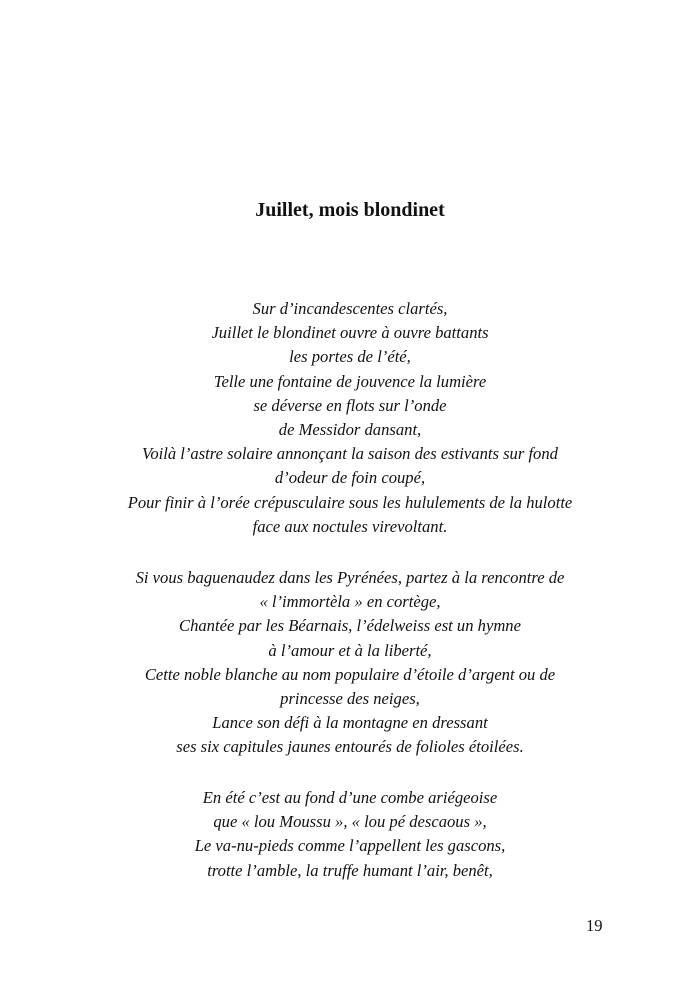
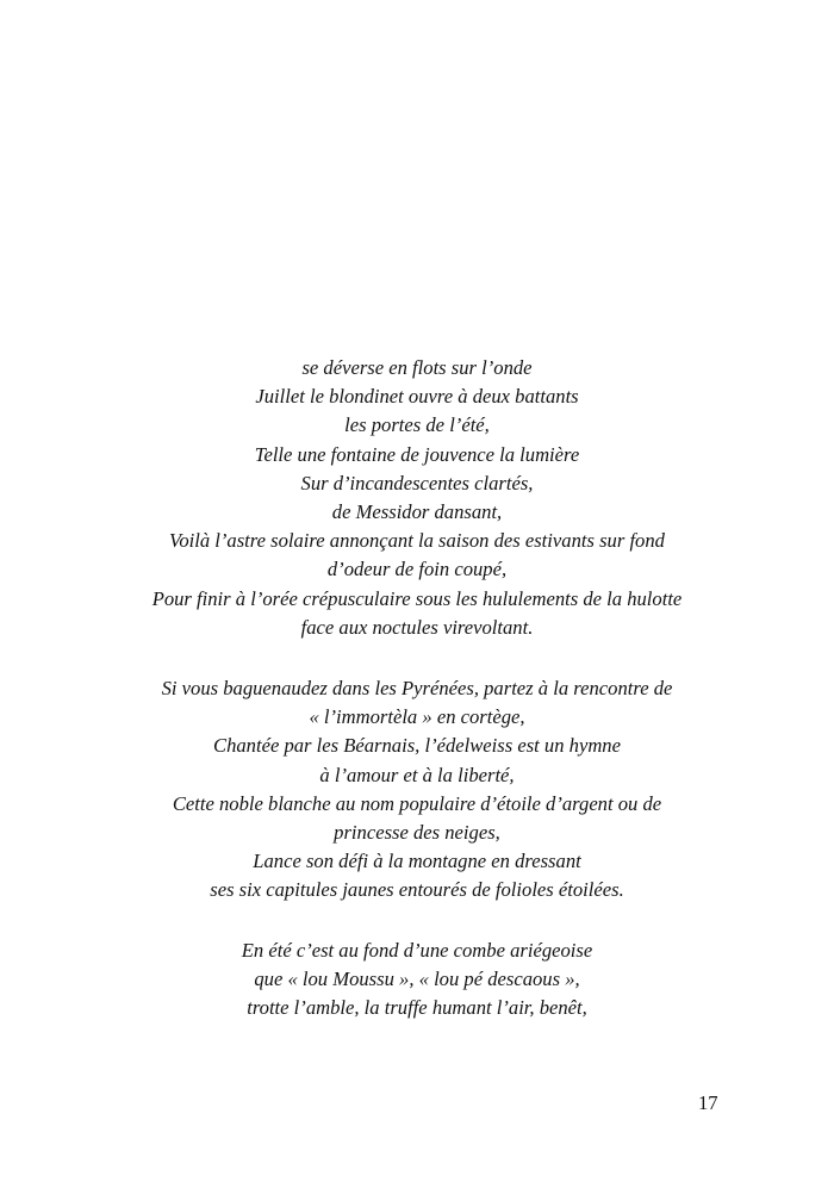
- Juillet, mois blondinet
- Sur d’incandescentes clartés,
+ se déverse en flots sur l’onde
- Juillet le blondinet ouvre à ouvre battants
+ Juillet le blondinet ouvre à deux battants
  les portes de l’été,
  Telle une fontaine de jouvence la lumière
- se déverse en flots sur l’onde
+ Sur d’incandescentes clartés,
  de Messidor dansant,
  Voilà l’astre solaire annonçant la saison des estivants sur fond
  d’odeur de foin coupé,
  Pour finir à l’orée crépusculaire sous les hululements de la hulotte
  face aux noctules virevoltant.
  Si vous baguenaudez dans les Pyrénées, partez à la rencontre de
  « l’immortèla » en cortège,
  Chantée par les Béarnais, l’édelweiss est un hymne
  à l’amour et à la liberté,
  Cette noble blanche au nom populaire d’étoile d’argent ou de
  princesse des neiges,
  Lance son défi à la montagne en dressant
  ses six capitules jaunes entourés de folioles étoilées.
  En été c’est au fond d’une combe ariégeoise
  que « lou Moussu », « lou pé descaous »,
- Le va-nu-pieds comme l’appellent les gascons,
  trotte l’amble, la truffe humant l’air, benêt,
- 19
+ 17
